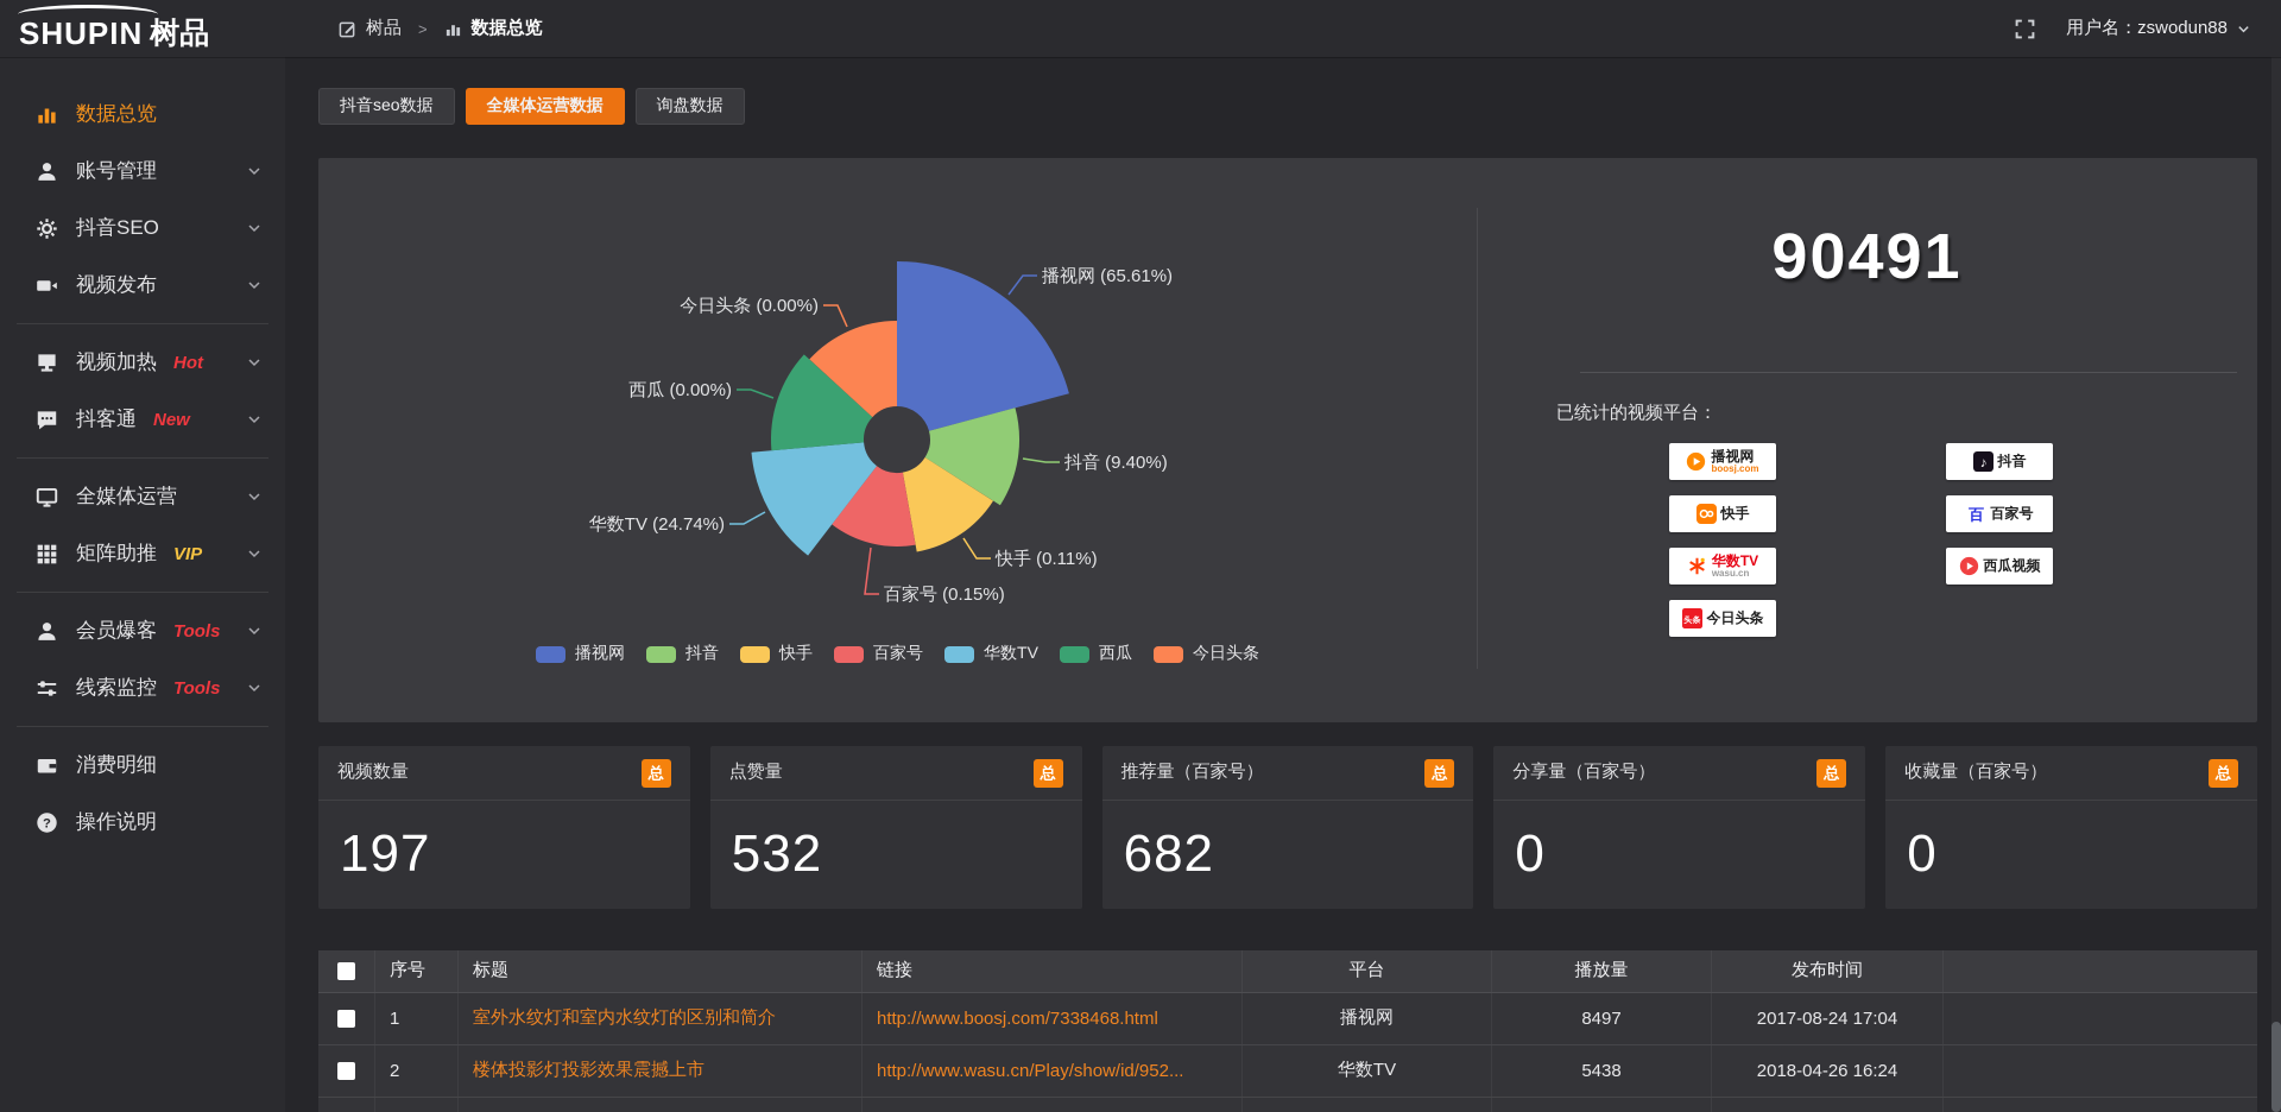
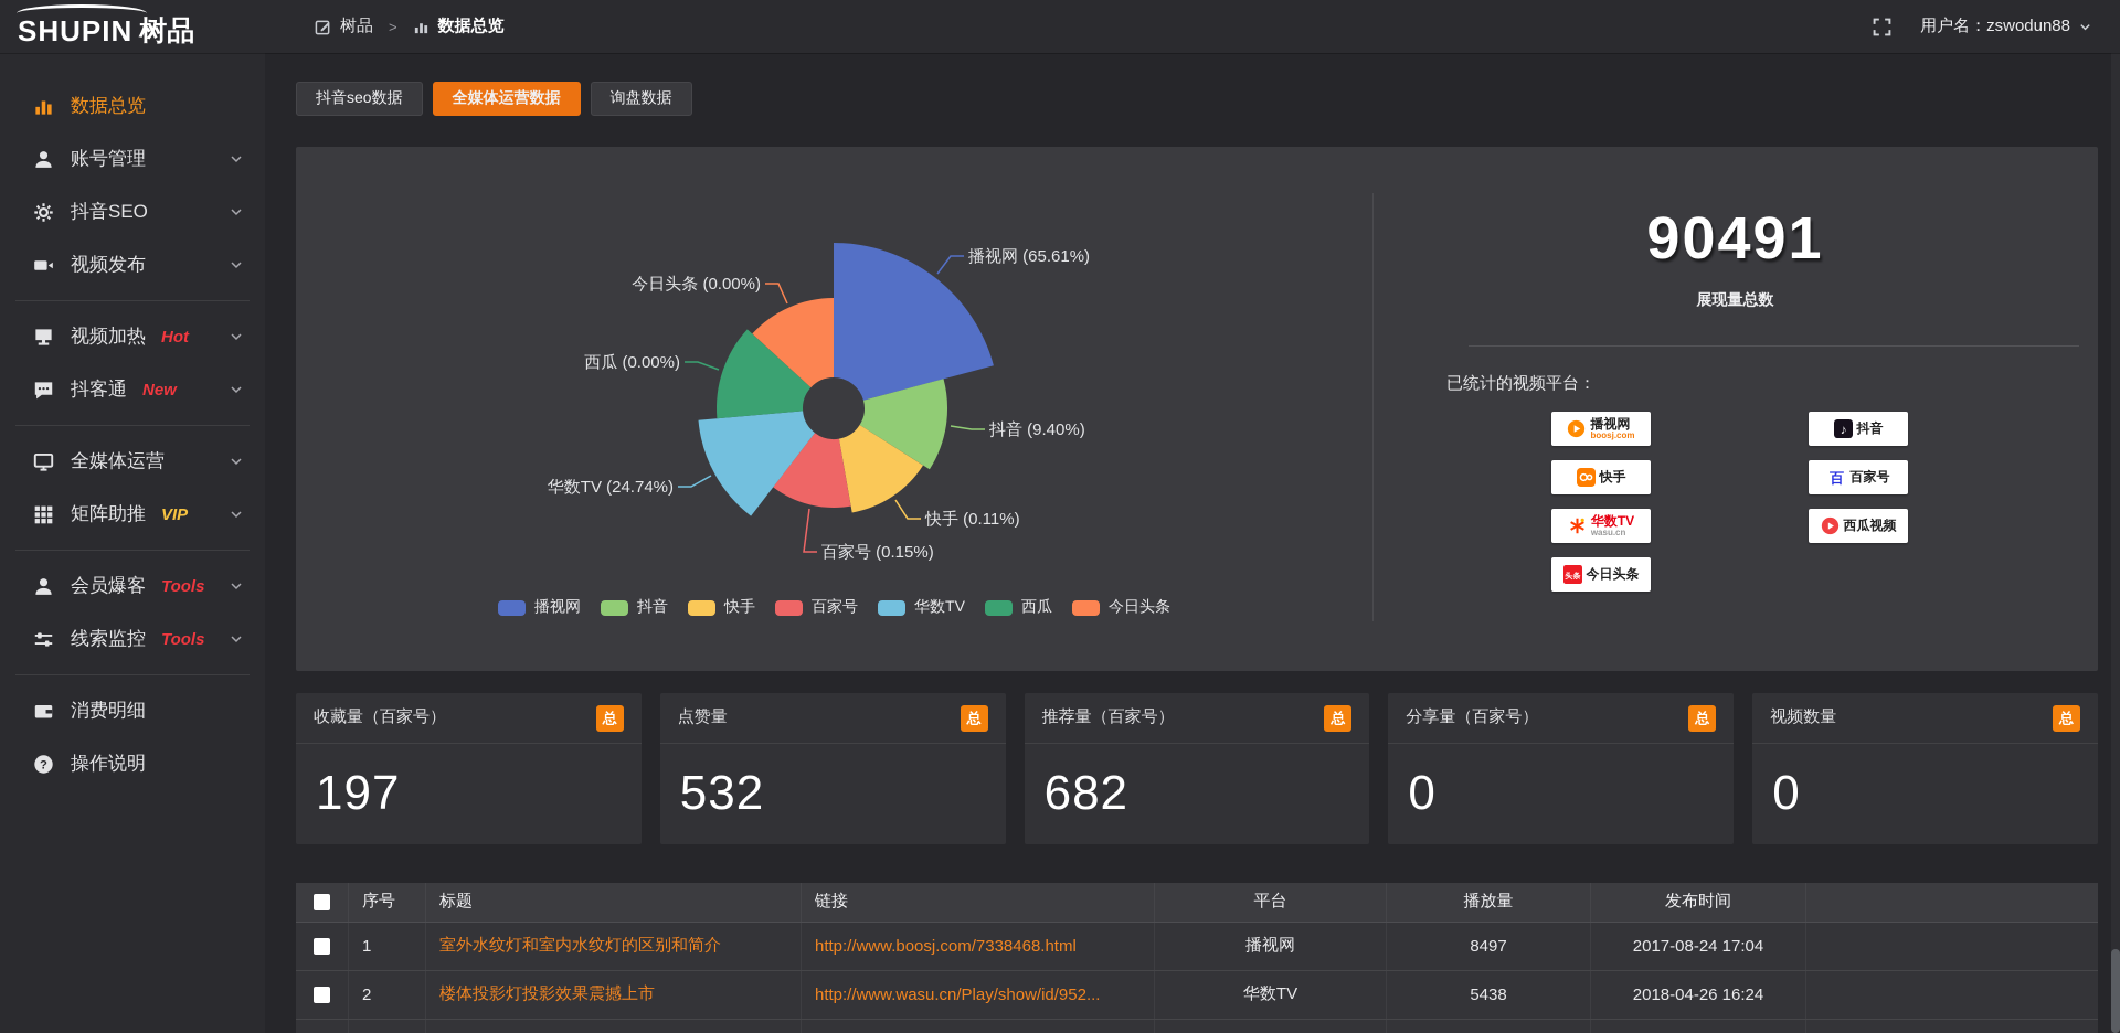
  SHUPIN
  树品
  树品
  >
  数据总览
  用户名：zswodun88
  数据总览
  账号管理
  抖音SEO
  视频发布
  视频加热
  Hot
  抖客通
  New
  全媒体运营
  矩阵助推
  VIP
  会员爆客
  Tools
  线索监控
  Tools
  消费明细
  ?
  操作说明
  抖音seo数据
  全媒体运营数据
  询盘数据
  播视网 (65.61%)
  抖音 (9.40%)
  快手 (0.11%)
  百家号 (0.15%)
  华数TV (24.74%)
  西瓜 (0.00%)
  今日头条 (0.00%)
  播视网
  抖音
  快手
  百家号
  华数TV
  西瓜
  今日头条
  90491
+ 展现量总数
  已统计的视频平台：
  播视网
  boosj.com
  快手
  华数TV
  wasu.cn
  头条
  今日头条
  ♪
  抖音
  百
  百家号
  西瓜视频
- 视频数量
+ 收藏量（百家号）
  总
  197
  点赞量
  总
  532
  推荐量（百家号）
  总
  682
  分享量（百家号）
  总
  0
- 收藏量（百家号）
+ 视频数量
  总
  0
  序号
  标题
  链接
  平台
  播放量
  发布时间
  1
  室外水纹灯和室内水纹灯的区别和简介
  http://www.boosj.com/7338468.html
  播视网
  8497
  2017-08-24 17:04
  2
  楼体投影灯投影效果震撼上市
  http://www.wasu.cn/Play/show/id/952...
  华数TV
  5438
  2018-04-26 16:24
